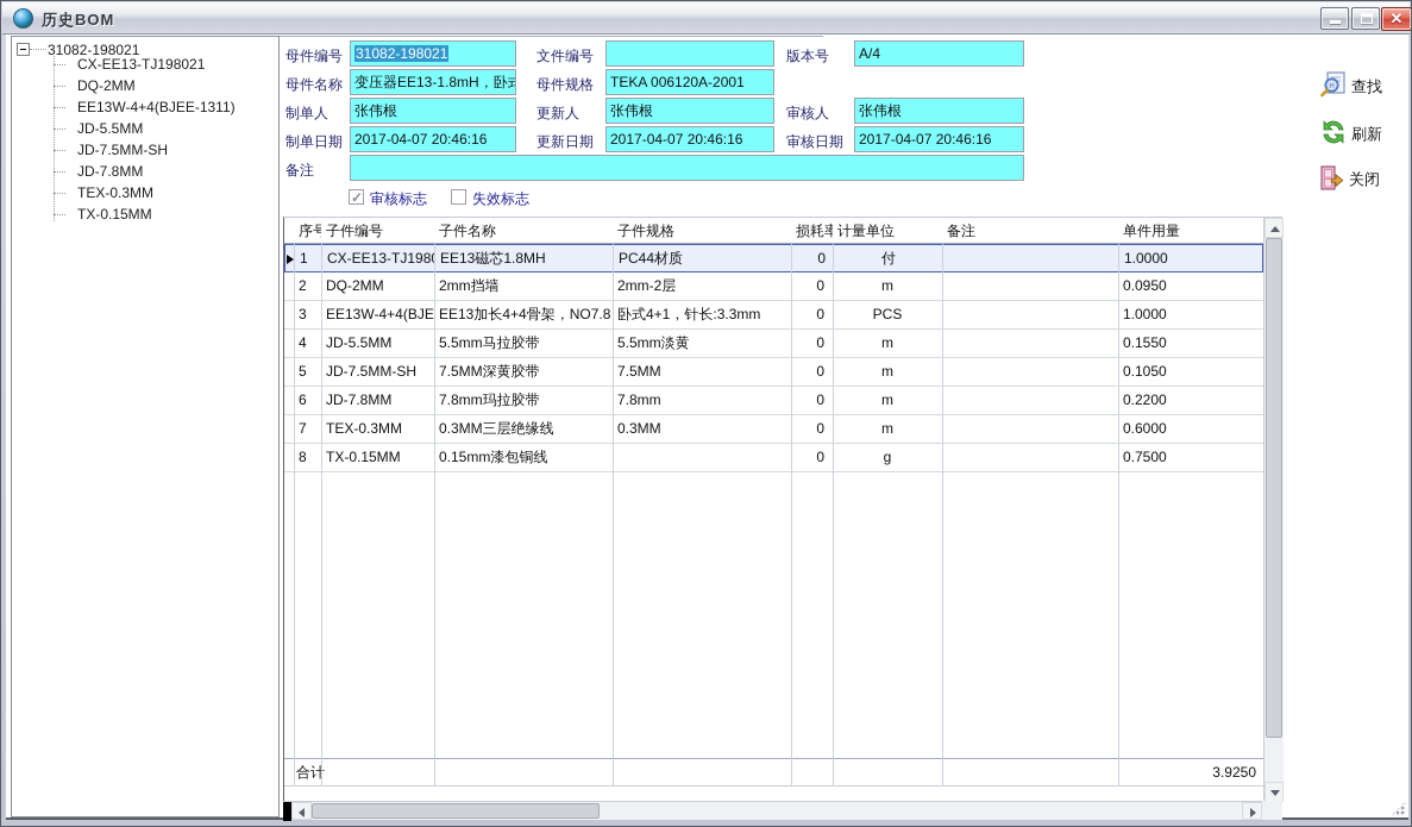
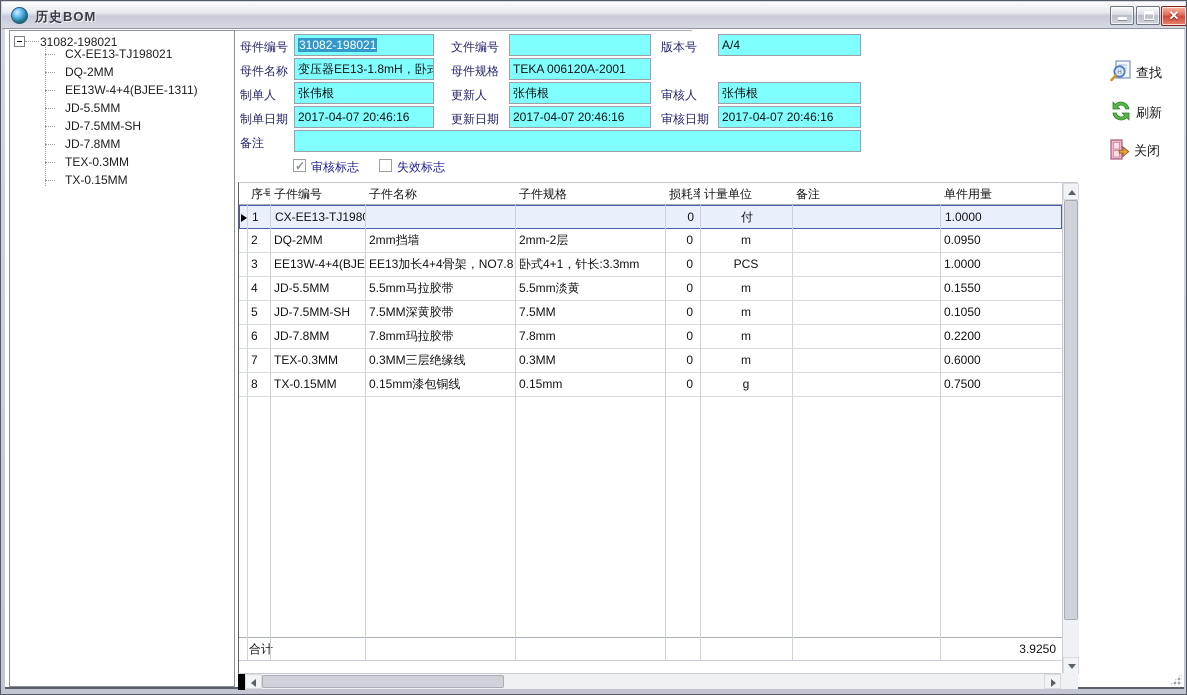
  历史BOM
  ✕
  31082-198021
  CX-EE13-TJ198021
  DQ-2MM
  EE13W-4+4(BJEE-1311)
  JD-5.5MM
  JD-7.5MM-SH
  JD-7.8MM
  TEX-0.3MM
  TX-0.15MM
  母件编号
  31082-198021
  文件编号
  版本号
  A/4
  母件名称
  变压器EE13-1.8mH，卧式
  母件规格
  TEKA 006120A-2001
  制单人
  张伟根
  更新人
  张伟根
  审核人
  张伟根
  制单日期
  2017-04-07 20:46:16
  更新日期
  2017-04-07 20:46:16
  审核日期
  2017-04-07 20:46:16
  备注
  ✓
  审核标志
  失效标志
  查找
  刷新
  关闭
  序号
  子件编号
  子件名称
  子件规格
  损耗率
  计量单位
  备注
  单件用量
  1
  CX-EE13-TJ198
- EE13磁芯1.8MH
- PC44材质
  0
  付
  1.0000
  2
  DQ-2MM
  2mm挡墙
  2mm-2层
  0
  m
  0.0950
  3
  EE13加长4+4骨架，NO7.8
  卧式4+1，针长:3.3mm
  0
  PCS
  1.0000
  4
  JD-5.5MM
  5.5mm马拉胶带
  5.5mm淡黄
  0
  m
  0.1550
  5
  JD-7.5MM-SH
  7.5MM深黄胶带
  7.5MM
  0
  m
  0.1050
  6
  JD-7.8MM
  7.8mm玛拉胶带
  7.8mm
  0
  m
  0.2200
  7
  TEX-0.3MM
  0.3MM三层绝缘线
  0.3MM
  0
  m
  0.6000
  8
  TX-0.15MM
  0.15mm漆包铜线
+ 0.15mm
  0
  g
  0.7500
  合计
  3.9250
